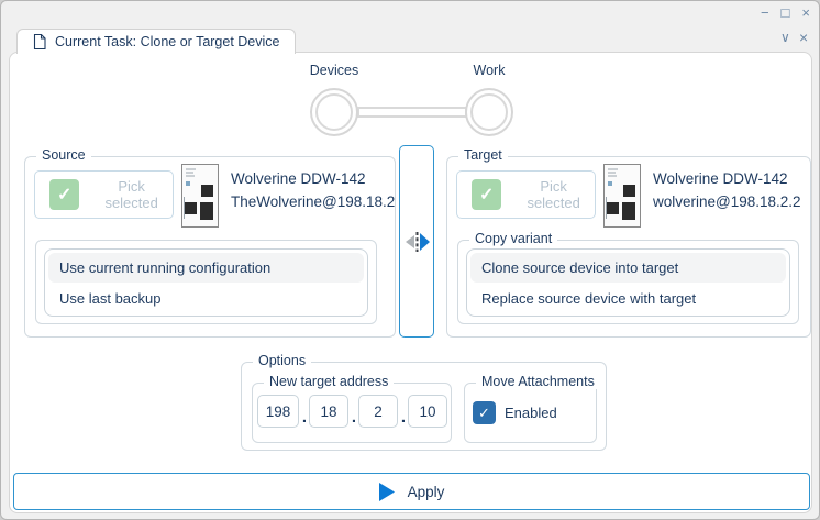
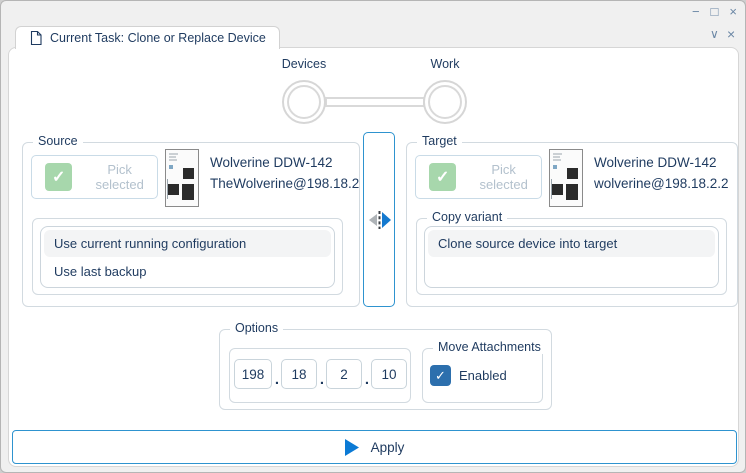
  −
  □
  ×
- Current Task: Clone or Target Device
+ Current Task: Clone or Replace Device
  ∨
  ×
  Devices
  Work
  Source
  ✓
  Pick selected
  Wolverine DDW-142
  TheWolverine@198.18.2
  Use current running configuration
  Use last backup
  Target
  ✓
  Pick selected
  Wolverine DDW-142
  wolverine@198.18.2.2
  Copy variant
  Clone source device into target
- Replace source device with target
  Options
- New target address
  198
  .
  18
  .
  2
  .
  10
  Move Attachments
  ✓
  Enabled
  Apply
